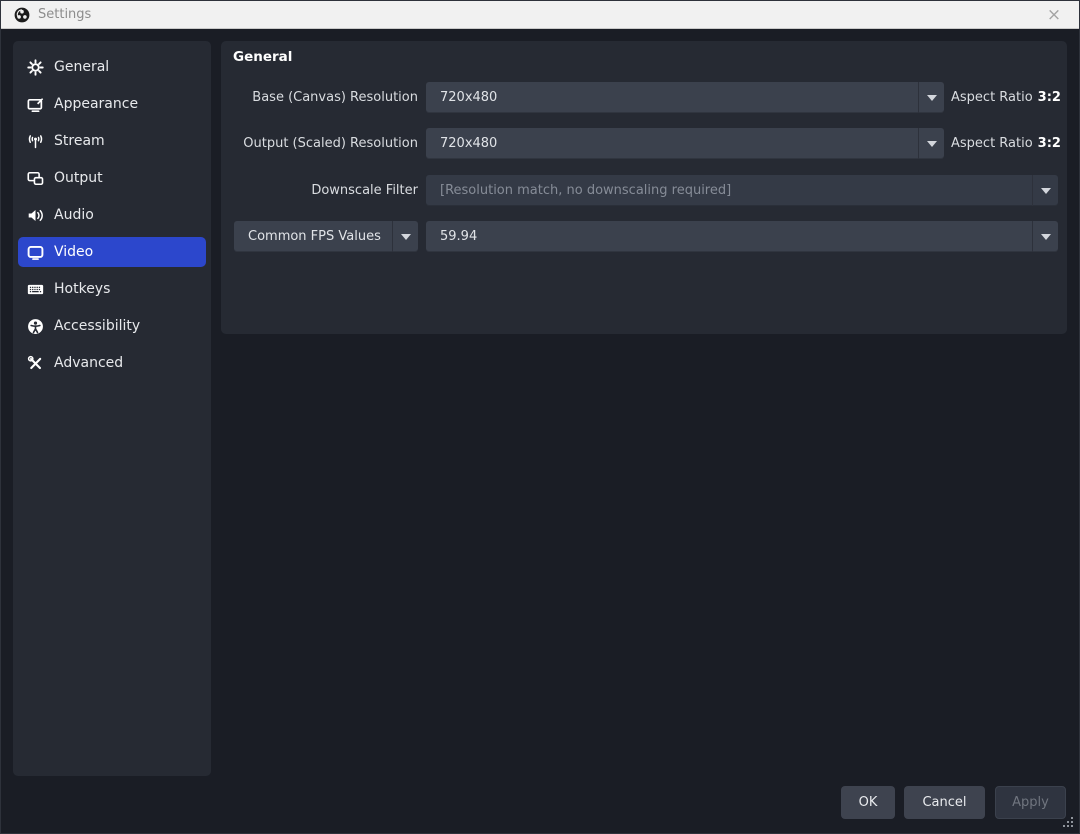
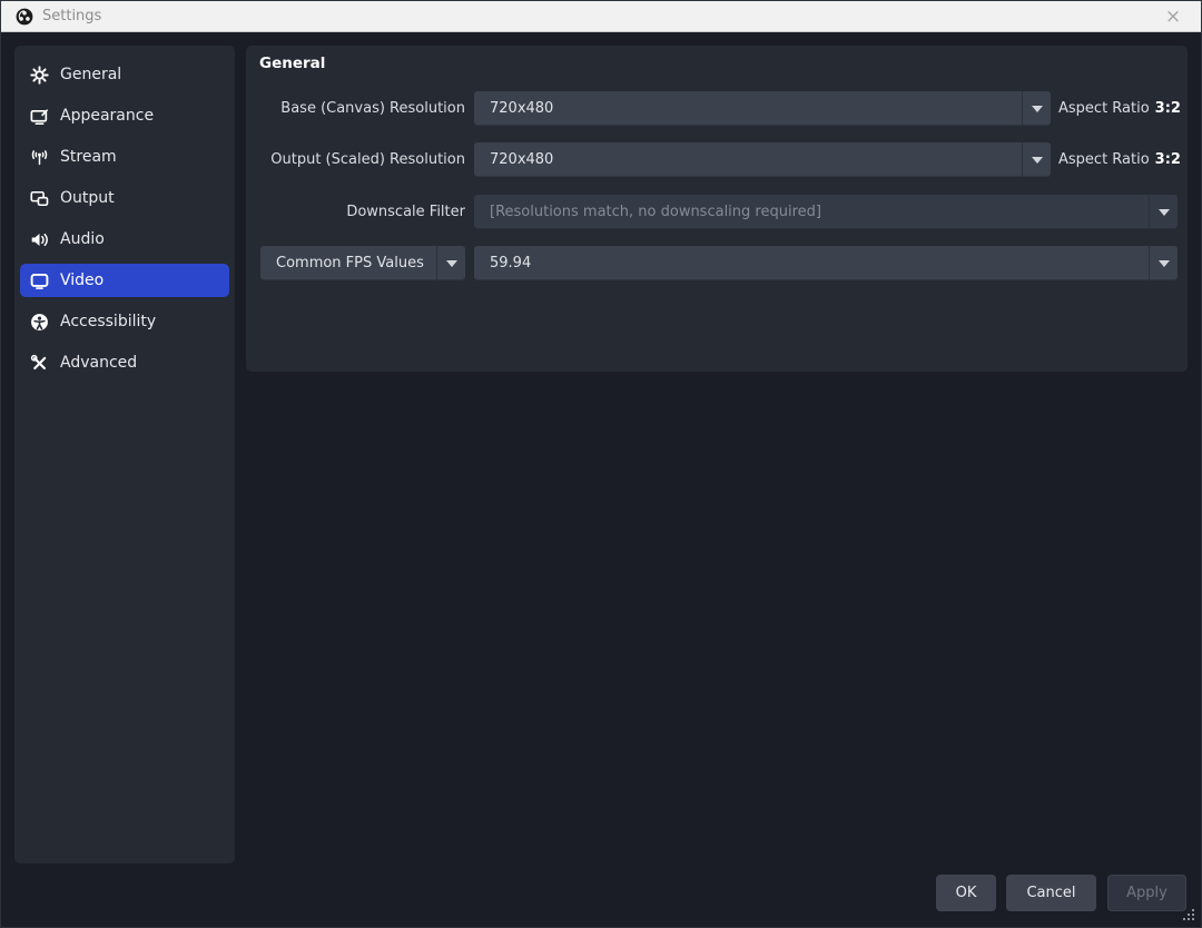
  Settings
  ×
  General
  Appearance
  Stream
  Output
  Audio
  Video
- Hotkeys
  Accessibility
  Advanced
  General
  Base (Canvas) Resolution
  720x480
  Aspect Ratio 3:2
  Output (Scaled) Resolution
  720x480
  Aspect Ratio 3:2
  Downscale Filter
- [Resolution match, no downscaling required]
+ [Resolutions match, no downscaling required]
  Common FPS Values
  59.94
  OK
  Cancel
  Apply
